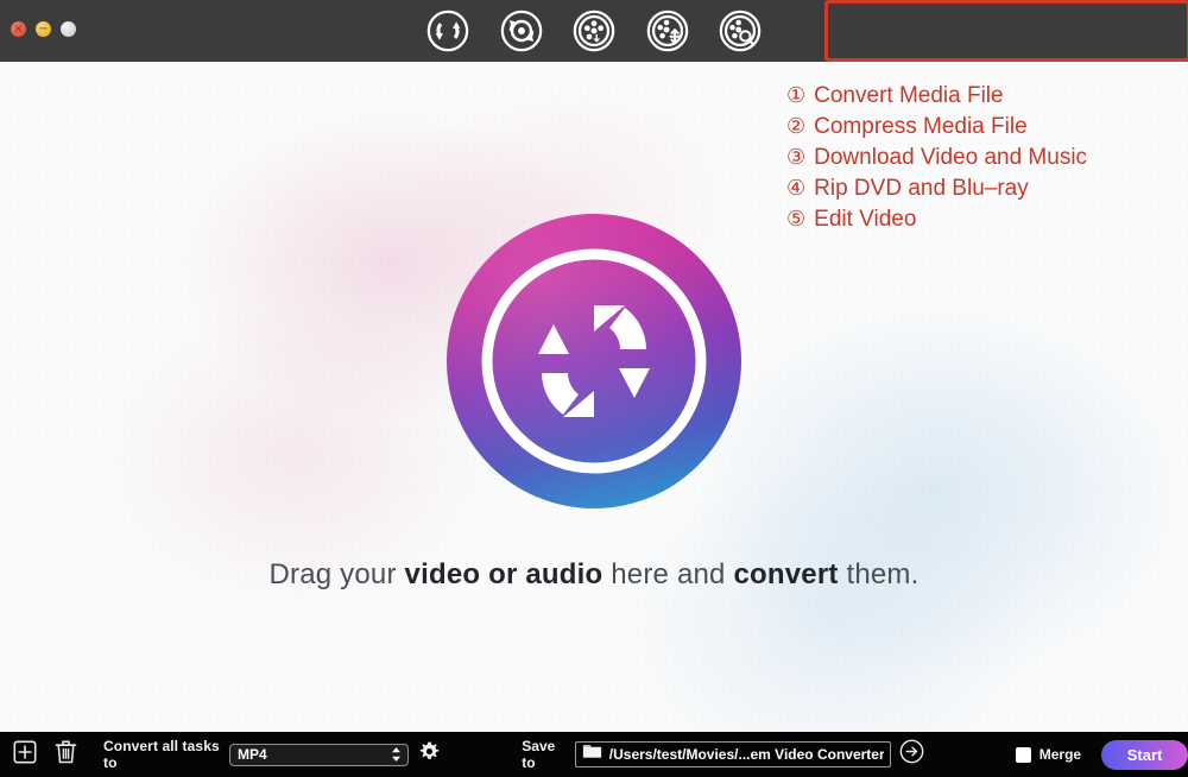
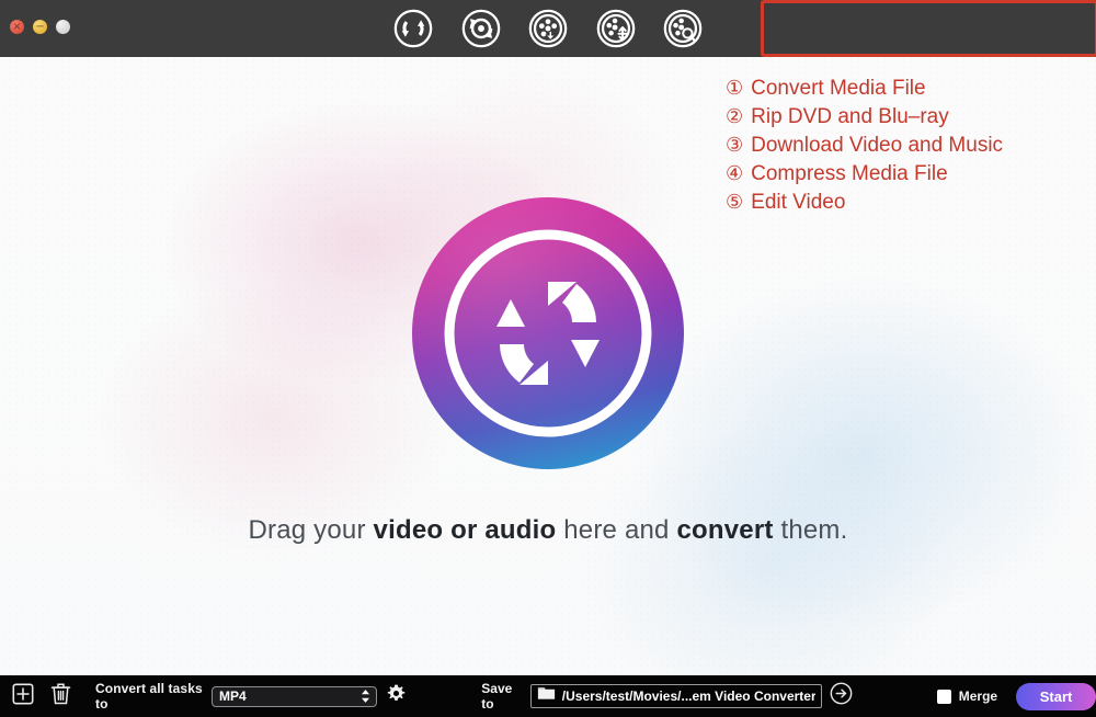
  ×
  −
  Drag your video or audio here and convert them.
  ①
  Convert Media File
  ②
- Compress Media File
+ Rip DVD and Blu–ray
  ③
  Download Video and Music
  ④
- Rip DVD and Blu–ray
+ Compress Media File
  ⑤
  Edit Video
  Convert all tasks to
  MP4
  Save to
  /Users/test/Movies/...em Video Converter
  Merge
  Start
